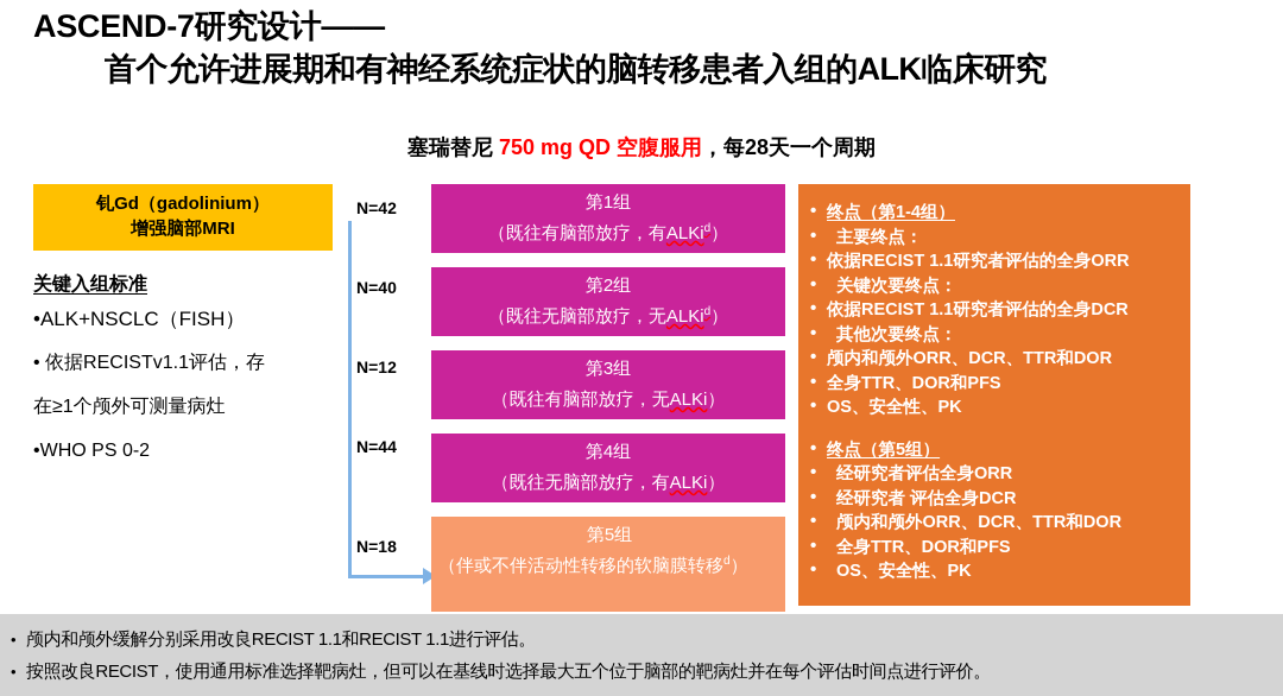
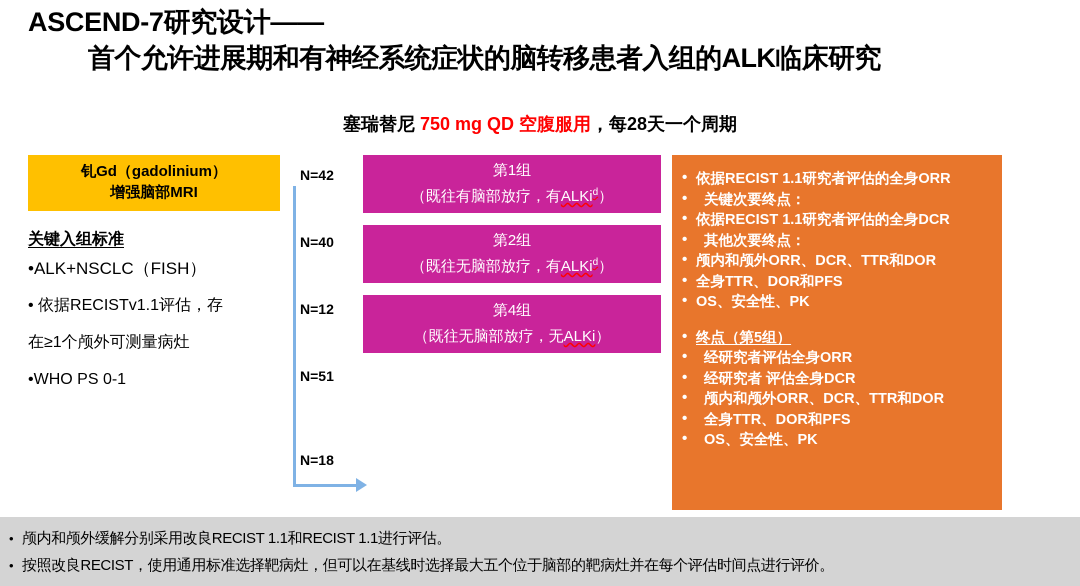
  ASCEND-7研究设计——
  首个允许进展期和有神经系统症状的脑转移患者入组的ALK临床研究
  塞瑞替尼 750 mg QD 空腹服用，每28天一个周期
  钆Gd（gadolinium）
  增强脑部MRI
  关键入组标准
  •ALK+NSCLC（FISH）
  • 依据RECISTv1.1评估，存
  在≥1个颅外可测量病灶
- •WHO PS 0-2
+ •WHO PS 0-1
  N=42
  N=40
  N=12
- N=44
+ N=51
  N=18
  第1组
  （既往有脑部放疗，有ALKid）
  第2组
- （既往无脑部放疗，无ALKid）
+ （既往无脑部放疗，有ALKid）
- 第3组
- （既往有脑部放疗，无ALKi）
  第4组
- （既往无脑部放疗，有ALKi）
+ （既往无脑部放疗，无ALKi）
- 第5组
- （伴或不伴活动性转移的软脑膜转移d）
- 终点（第1-4组）
- 主要终点：
  依据RECIST 1.1研究者评估的全身ORR
  关键次要终点：
  依据RECIST 1.1研究者评估的全身DCR
  其他次要终点：
  颅内和颅外ORR、DCR、TTR和DOR
  全身TTR、DOR和PFS
  OS、安全性、PK
  终点（第5组）
  经研究者评估全身ORR
  经研究者 评估全身DCR
  颅内和颅外ORR、DCR、TTR和DOR
  全身TTR、DOR和PFS
  OS、安全性、PK
  颅内和颅外缓解分别采用改良RECIST 1.1和RECIST 1.1进行评估。
  按照改良RECIST，使用通用标准选择靶病灶，但可以在基线时选择最大五个位于脑部的靶病灶并在每个评估时间点进行评价。
